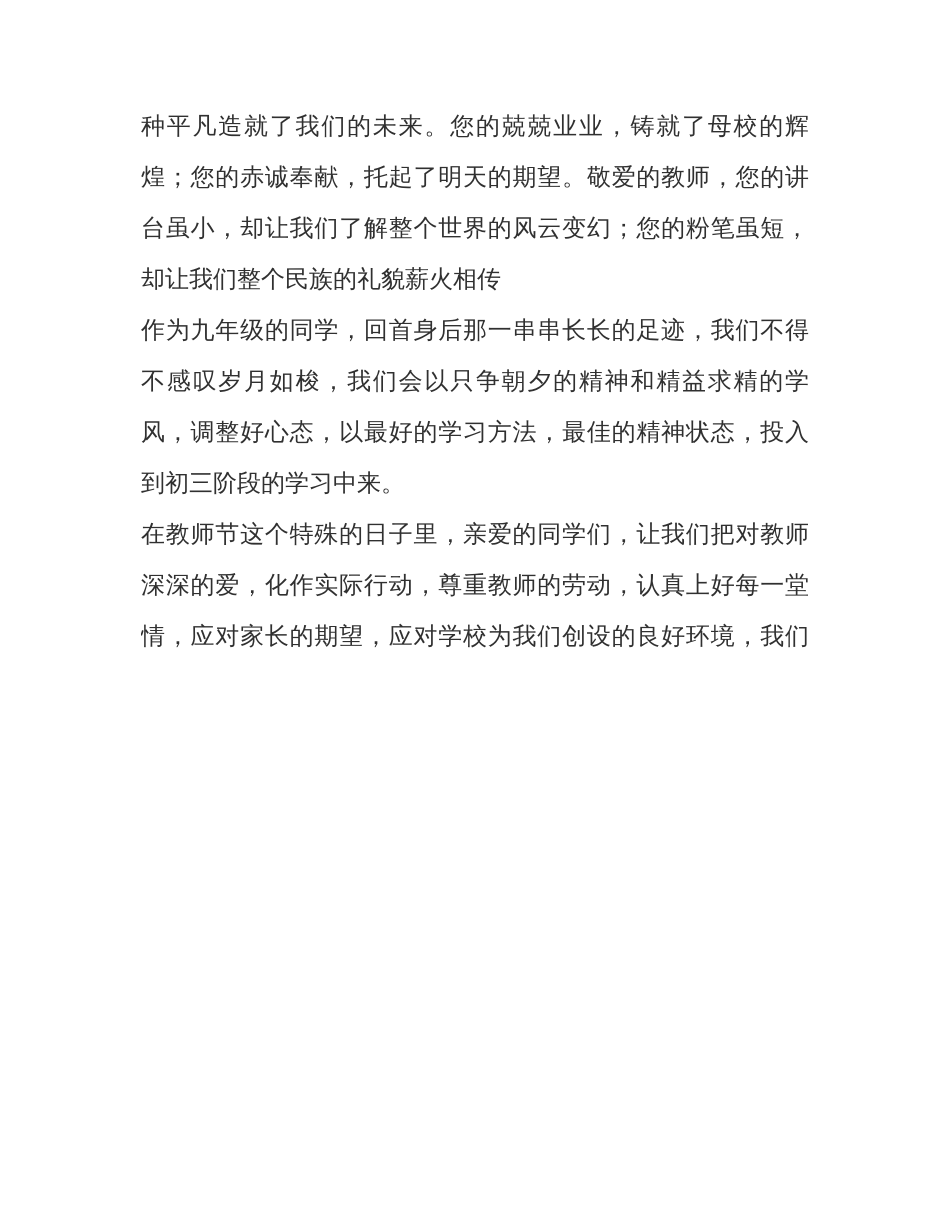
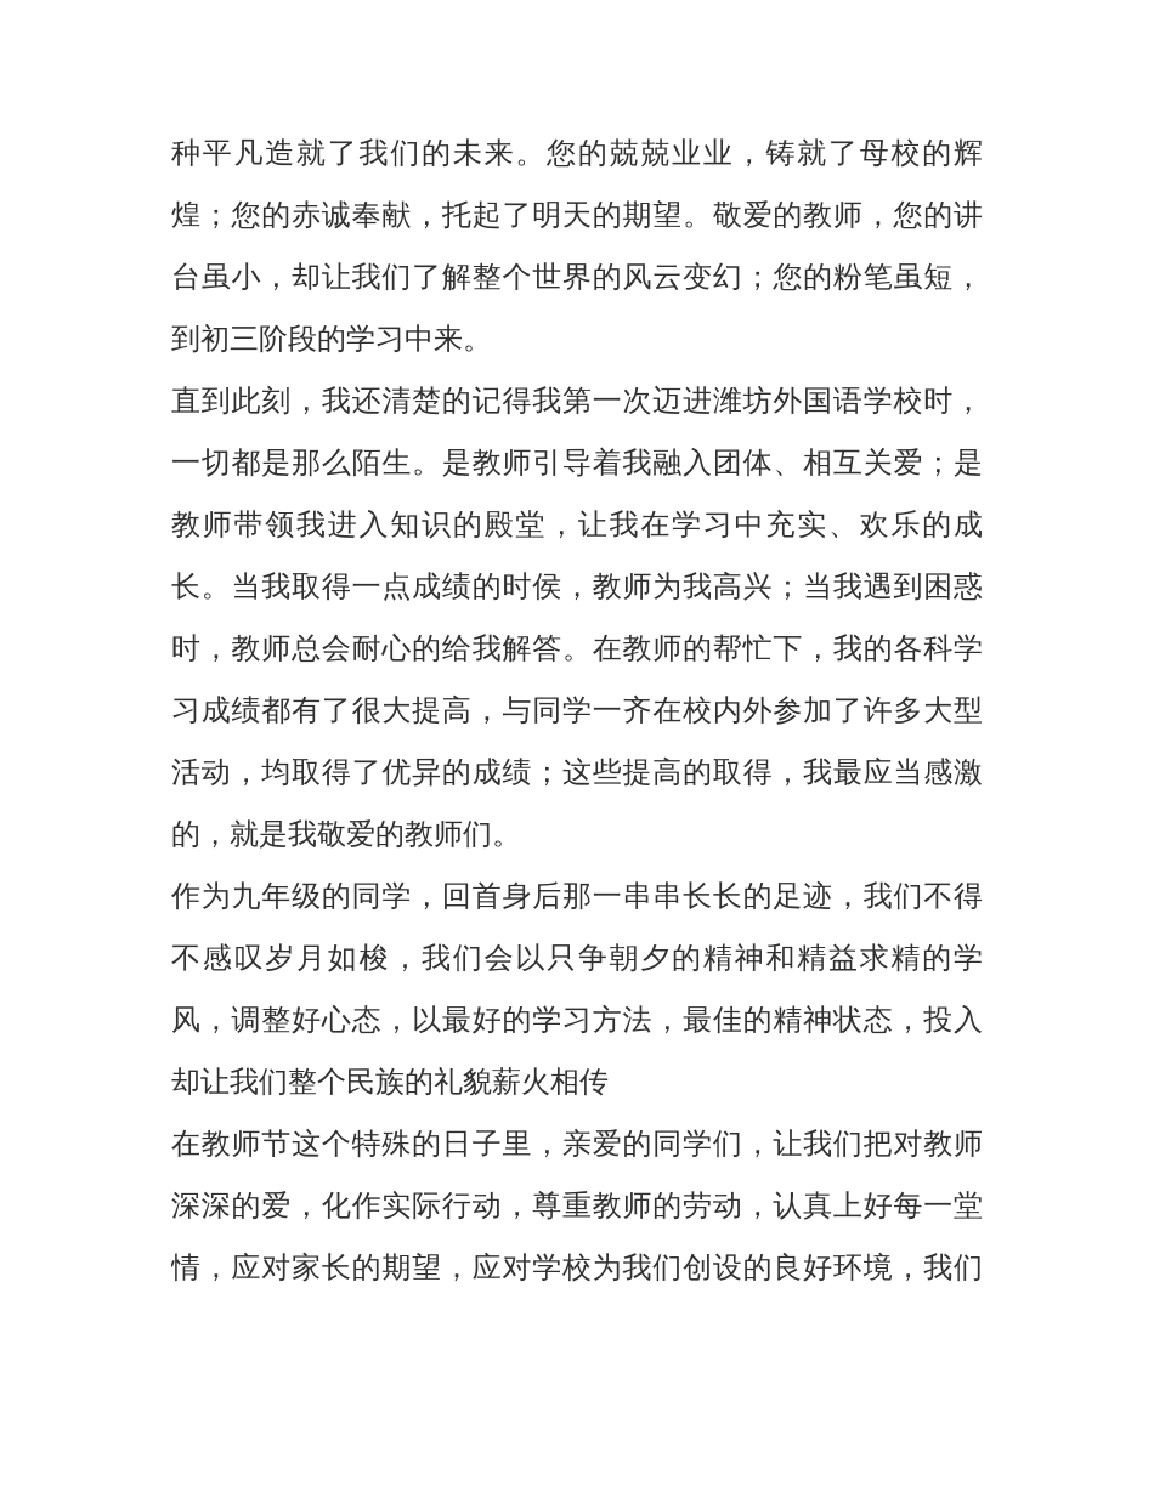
  种平凡造就了我们的未来。您的兢兢业业，铸就了母校的辉
  煌；您的赤诚奉献，托起了明天的期望。敬爱的教师，您的讲
  台虽小，却让我们了解整个世界的风云变幻；您的粉笔虽短，
- 却让我们整个民族的礼貌薪火相传
+ 到初三阶段的学习中来。
+ 直到此刻，我还清楚的记得我第一次迈进潍坊外国语学校时，
+ 一切都是那么陌生。是教师引导着我融入团体、相互关爱；是
+ 教师带领我进入知识的殿堂，让我在学习中充实、欢乐的成
+ 长。当我取得一点成绩的时侯，教师为我高兴；当我遇到困惑
+ 时，教师总会耐心的给我解答。在教师的帮忙下，我的各科学
+ 习成绩都有了很大提高，与同学一齐在校内外参加了许多大型
+ 活动，均取得了优异的成绩；这些提高的取得，我最应当感激
+ 的，就是我敬爱的教师们。
  作为九年级的同学，回首身后那一串串长长的足迹，我们不得
  不感叹岁月如梭，我们会以只争朝夕的精神和精益求精的学
  风，调整好心态，以最好的学习方法，最佳的精神状态，投入
- 到初三阶段的学习中来。
+ 却让我们整个民族的礼貌薪火相传
  在教师节这个特殊的日子里，亲爱的同学们，让我们把对教师
  深深的爱，化作实际行动，尊重教师的劳动，认真上好每一堂
  情，应对家长的期望，应对学校为我们创设的良好环境，我们
